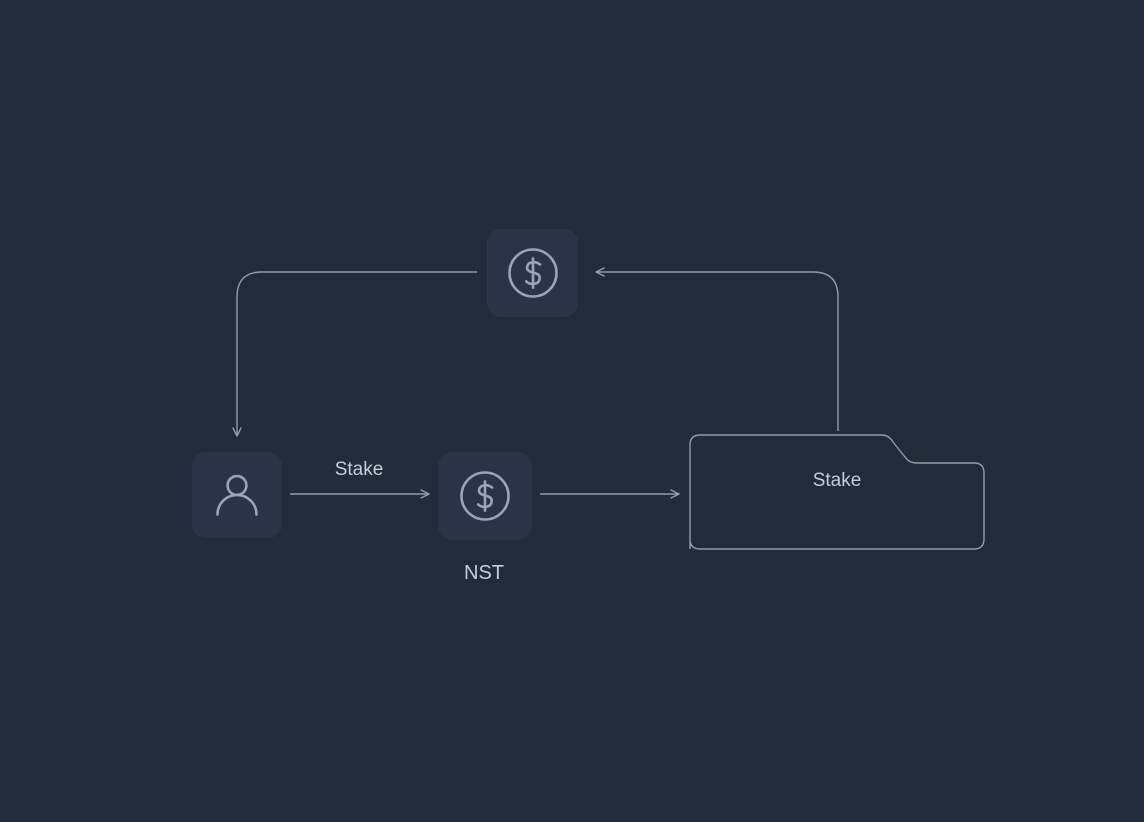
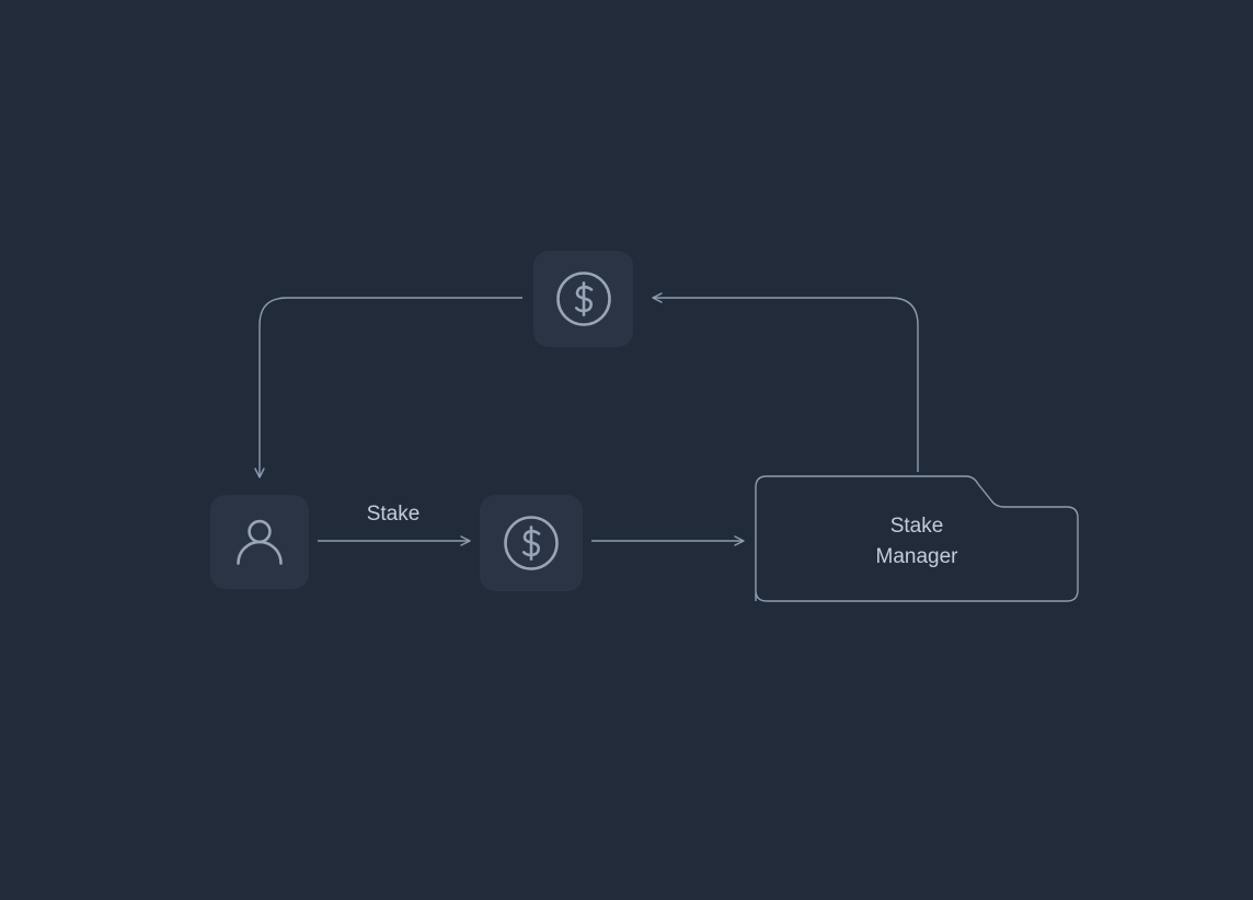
- NST
  Stake
+ Manager
  Stake
